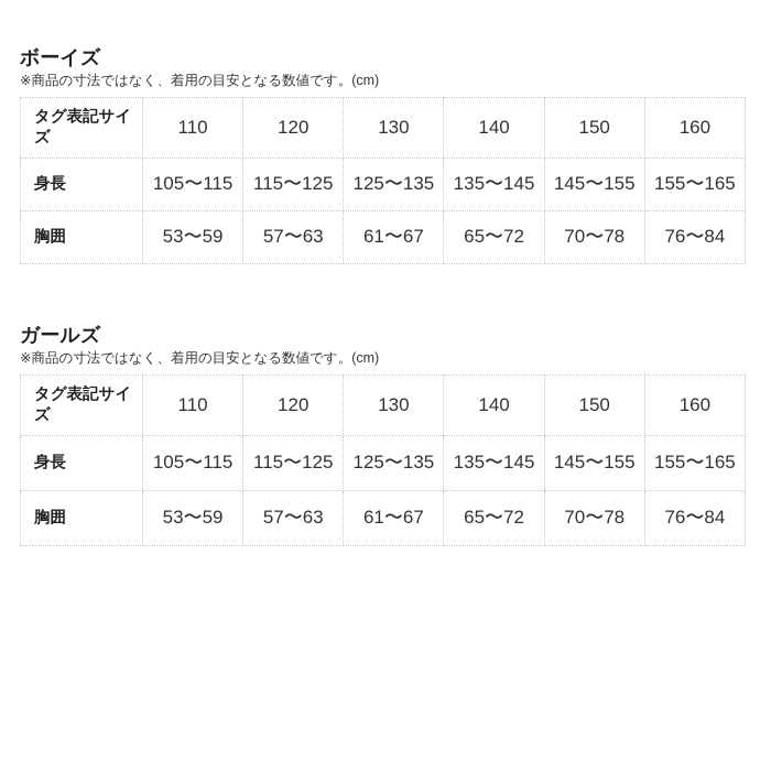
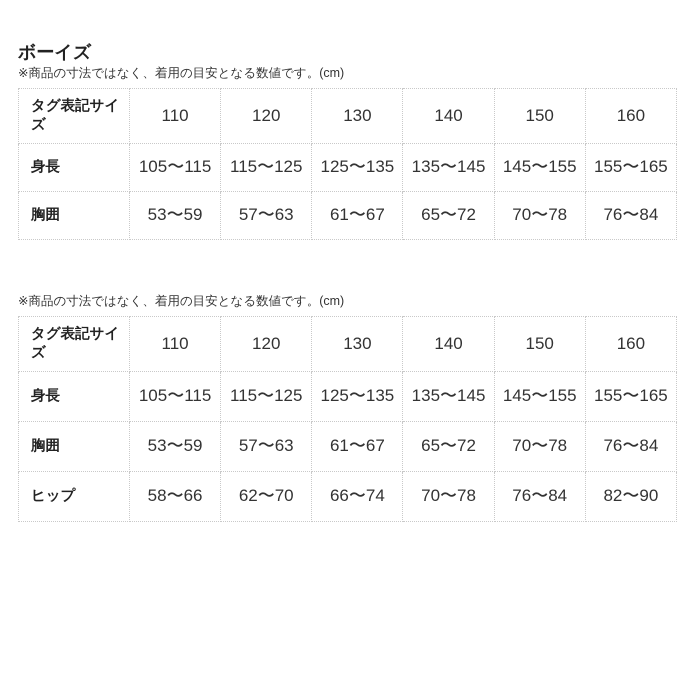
  ボーイズ
  ※商品の寸法ではなく、着用の目安となる数値です。(cm)
  タグ表記サイズ	110	120	130	140	150	160
  身長	105〜115	115〜125	125〜135	135〜145	145〜155	155〜165
  胸囲	53〜59	57〜63	61〜67	65〜72	70〜78	76〜84
- ガールズ
  ※商品の寸法ではなく、着用の目安となる数値です。(cm)
  タグ表記サイズ	110	120	130	140	150	160
  身長	105〜115	115〜125	125〜135	135〜145	145〜155	155〜165
  胸囲	53〜59	57〜63	61〜67	65〜72	70〜78	76〜84
+ ヒップ	58〜66	62〜70	66〜74	70〜78	76〜84	82〜90
